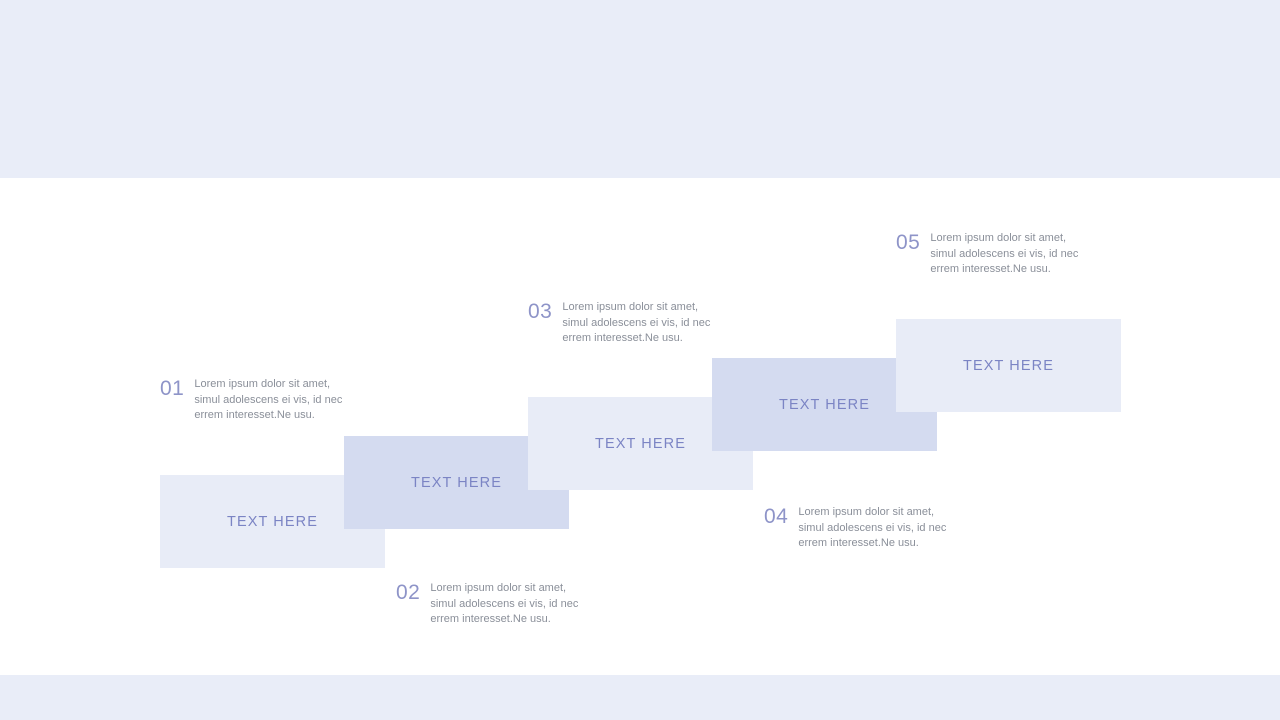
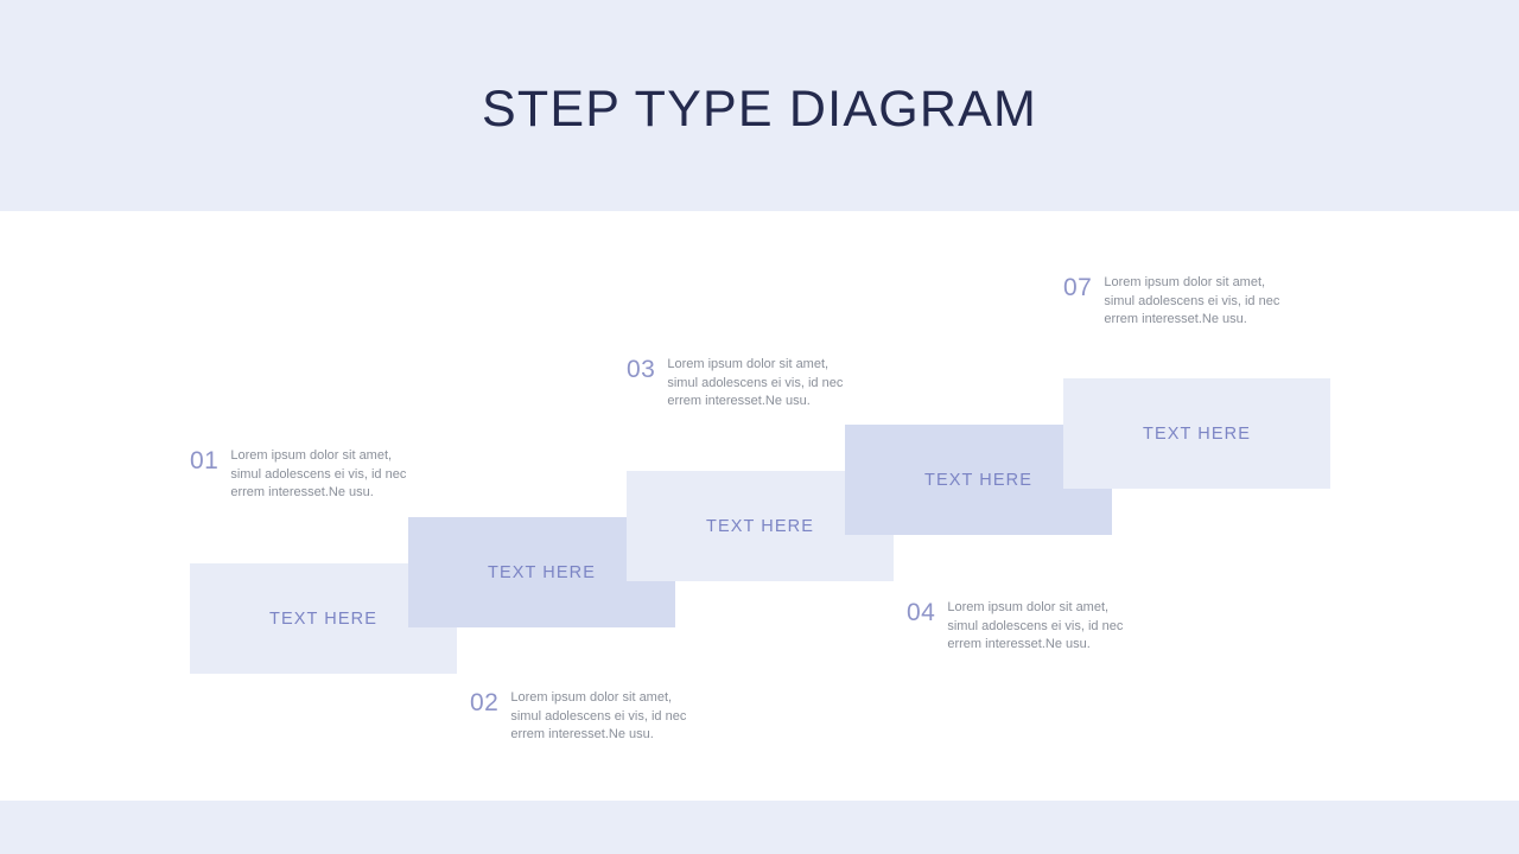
+ STEP TYPE DIAGRAM
  TEXT HERE
  01
  Lorem ipsum dolor sit amet, simul adolescens ei vis, id nec errem interesset.Ne usu.
  TEXT HERE
  02
  Lorem ipsum dolor sit amet, simul adolescens ei vis, id nec errem interesset.Ne usu.
  TEXT HERE
  03
  Lorem ipsum dolor sit amet, simul adolescens ei vis, id nec errem interesset.Ne usu.
  TEXT HERE
  04
  Lorem ipsum dolor sit amet, simul adolescens ei vis, id nec errem interesset.Ne usu.
  TEXT HERE
- 05
+ 07
  Lorem ipsum dolor sit amet, simul adolescens ei vis, id nec errem interesset.Ne usu.
